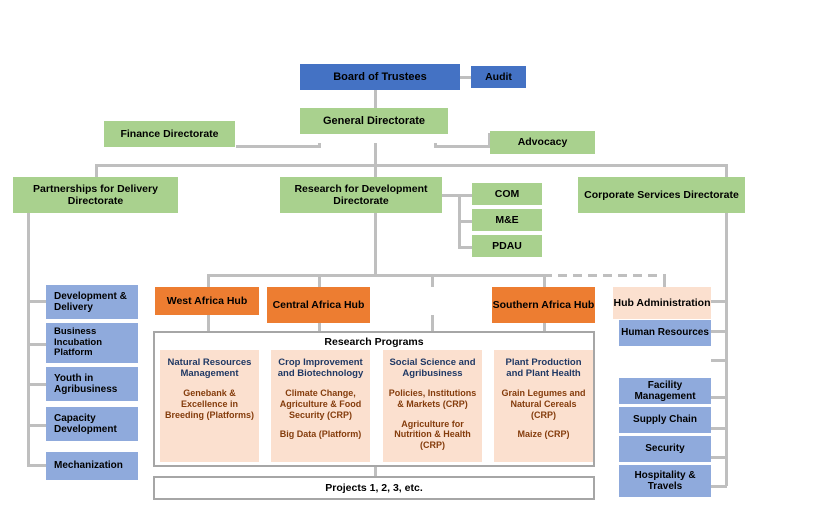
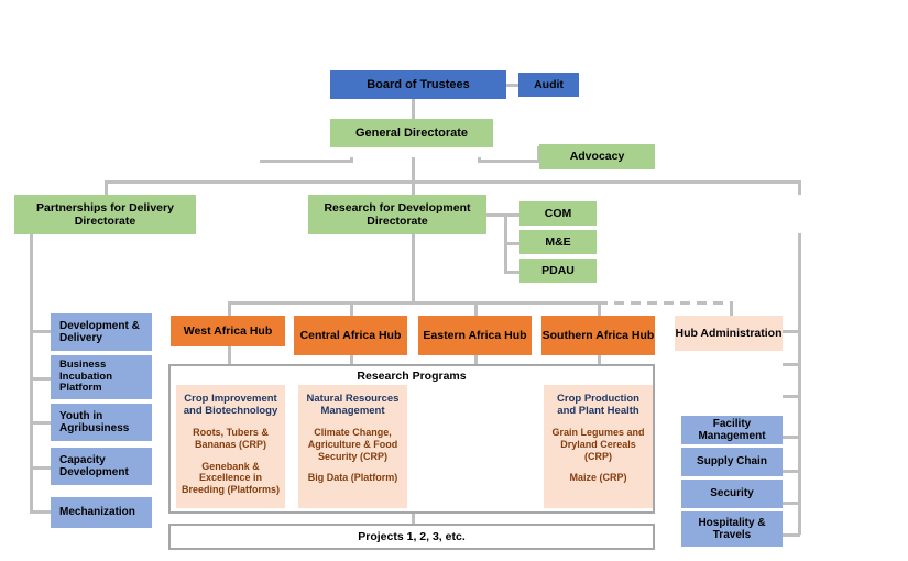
  Board of Trustees
  Audit
  General Directorate
- Finance Directorate
  Advocacy
  Partnerships for Delivery Directorate
  Research for Development Directorate
- Corporate Services Directorate
  COM
  M&E
  PDAU
  Development & Delivery
  Business Incubation Platform
  Youth in Agribusiness
  Capacity Development
  Mechanization
  West Africa Hub
  Central Africa Hub
+ Eastern Africa Hub
  Southern Africa Hub
  Research Programs
- Natural Resources Management
+ Crop Improvement and Biotechnology
+ Roots, Tubers & Bananas (CRP)
  Genebank & Excellence in Breeding (Platforms)
- Crop Improvement and Biotechnology
+ Natural Resources Management
  Climate Change, Agriculture & Food Security (CRP)
  Big Data (Platform)
- Social Science and Agribusiness
- Policies, Institutions & Markets (CRP)
- Agriculture for Nutrition & Health (CRP)
- Plant Production and Plant Health
+ Crop Production and Plant Health
- Grain Legumes and Natural Cereals (CRP)
+ Grain Legumes and Dryland Cereals (CRP)
  Maize (CRP)
  Projects 1, 2, 3, etc.
  Hub Administration
- Human Resources
  Facility Management
  Supply Chain
  Security
  Hospitality & Travels
